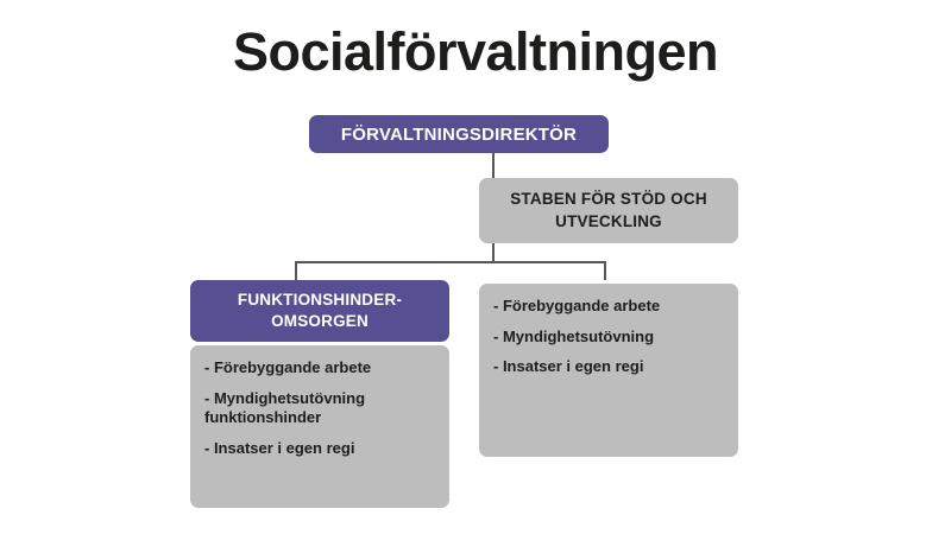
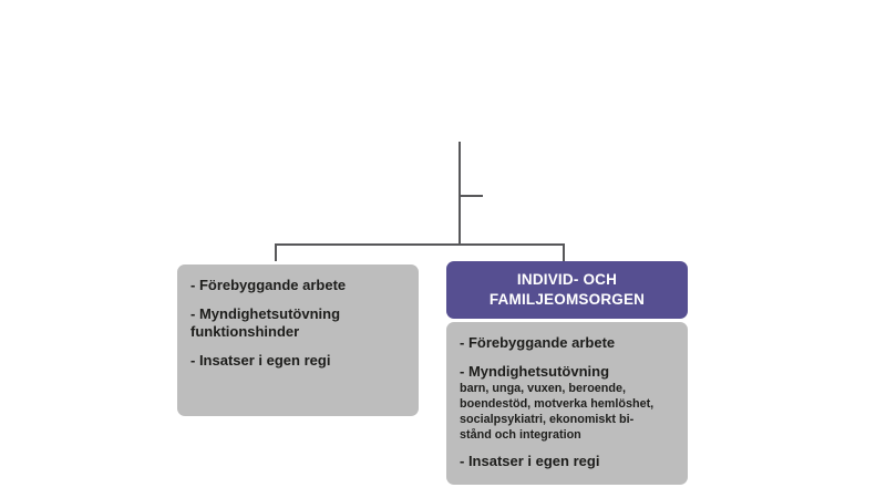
- Socialförvaltningen
- FÖRVALTNINGSDIREKTÖR
- STABEN FÖR STÖD OCH UTVECKLING
- FUNKTIONSHINDER- OMSORGEN
  - Förebyggande arbete
  - Myndighetsutövning
  funktionshinder
  - Insatser i egen regi
+ INDIVID- OCH FAMILJEOMSORGEN
  - Förebyggande arbete
  - Myndighetsutövning
+ barn, unga, vuxen, beroende,
+ boendestöd, motverka hemlöshet,
+ socialpsykiatri, ekonomiskt bi-
+ stånd och integration
  - Insatser i egen regi
